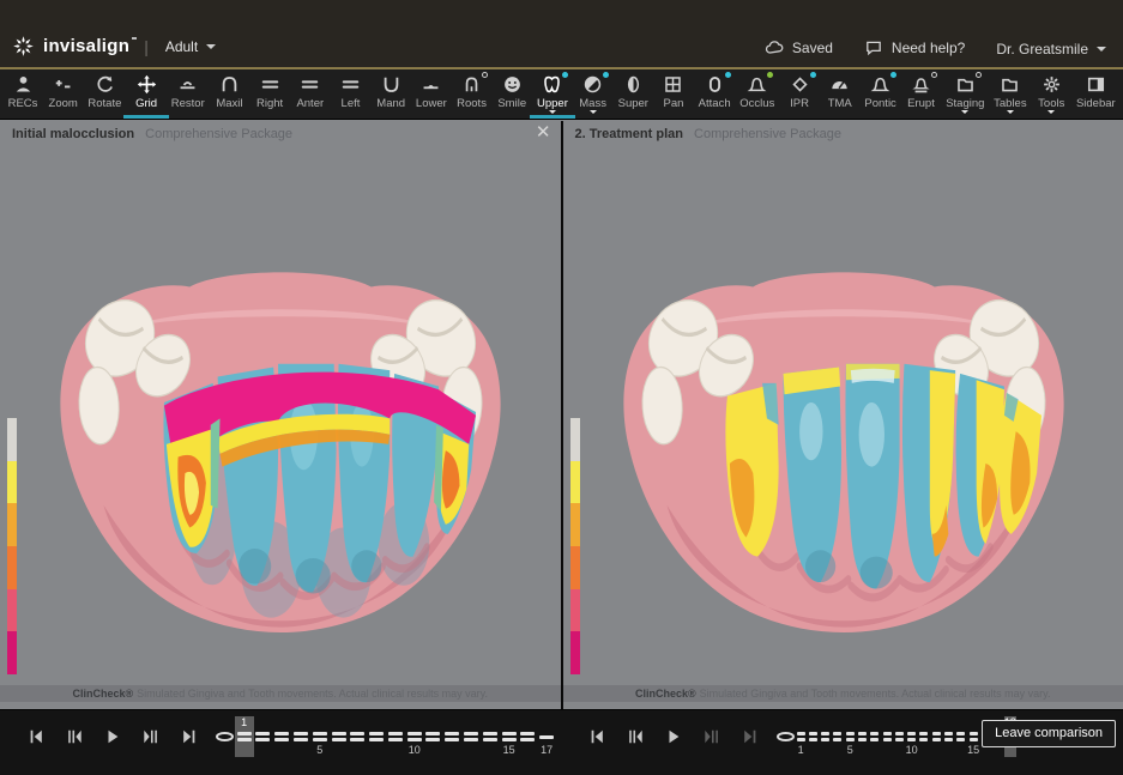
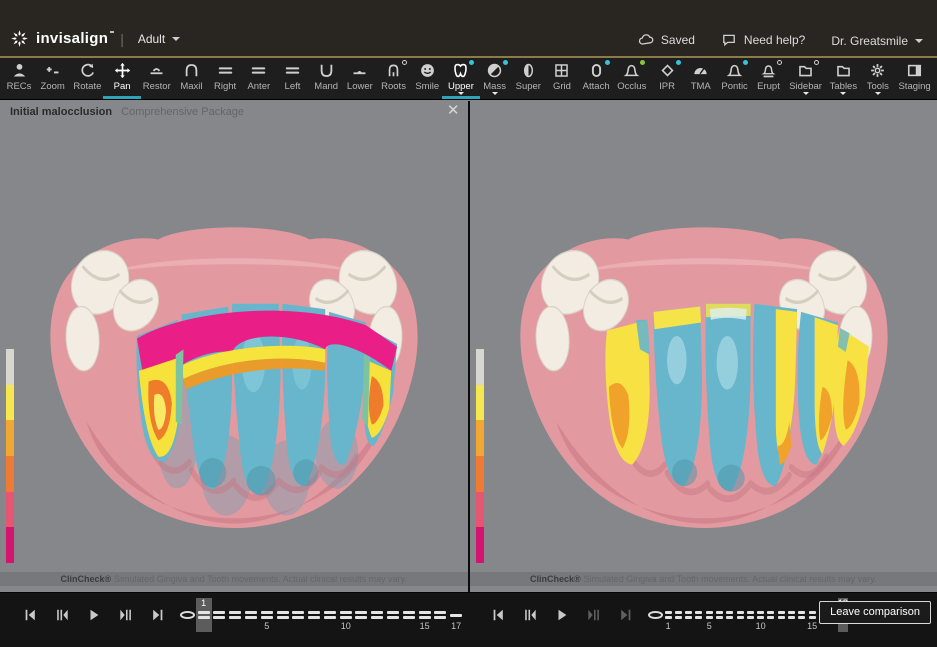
  invisalign
  |
  Adult
  Saved
  Need help?
  Dr. Greatsmile
  RECs
  Zoom
  Rotate
- Grid
+ Pan
  Restor
  Maxil
  Right
  Anter
  Left
  Mand
  Lower
  Roots
  Smile
  Upper
  Mass
  Super
- Pan
+ Grid
  Attach
  Occlus
  IPR
  TMA
  Pontic
  Erupt
- Staging
+ Sidebar
  Tables
  Tools
- Sidebar
+ Staging
  Initial malocclusion Comprehensive Package
  ✕
- 2. Treatment plan Comprehensive Package
  1
  5
  10
  15
  17
  1
  5
  10
  15
  Leave comparison
